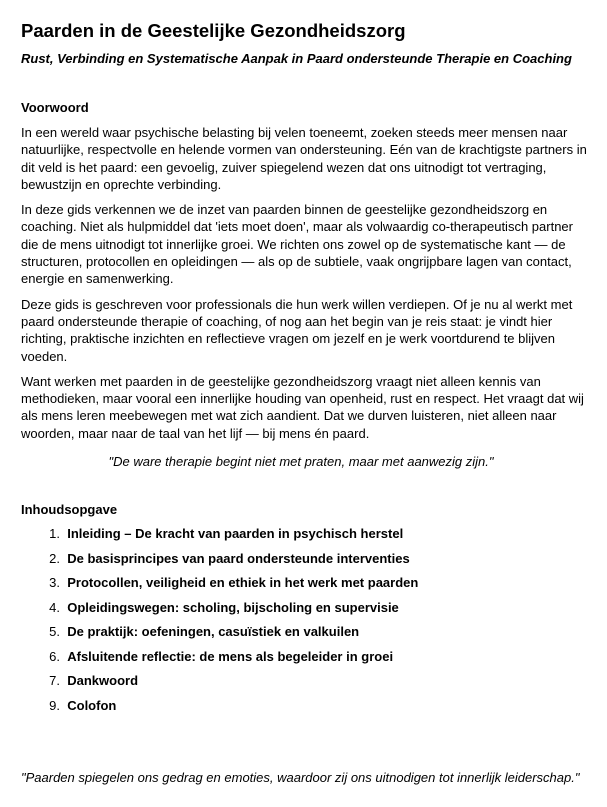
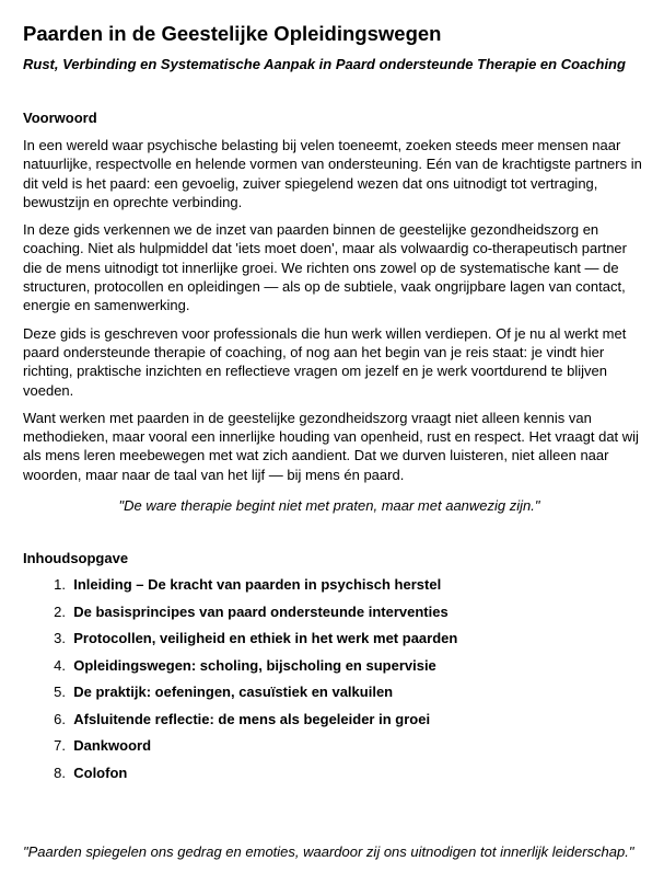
- Paarden in de Geestelijke Gezondheidszorg
+ Paarden in de Geestelijke Opleidingswegen
  Rust, Verbinding en Systematische Aanpak in Paard ondersteunde Therapie en Coaching
  Voorwoord
  In een wereld waar psychische belasting bij velen toeneemt, zoeken steeds meer mensen naar natuurlijke, respectvolle en helende vormen van ondersteuning. Eén van de krachtigste partners in dit veld is het paard: een gevoelig, zuiver spiegelend wezen dat ons uitnodigt tot vertraging, bewustzijn en oprechte verbinding.
  In deze gids verkennen we de inzet van paarden binnen de geestelijke gezondheidszorg en coaching. Niet als hulpmiddel dat 'iets moet doen', maar als volwaardig co-therapeutisch partner die de mens uitnodigt tot innerlijke groei. We richten ons zowel op de systematische kant — de structuren, protocollen en opleidingen — als op de subtiele, vaak ongrijpbare lagen van contact, energie en samenwerking.
  Deze gids is geschreven voor professionals die hun werk willen verdiepen. Of je nu al werkt met paard ondersteunde therapie of coaching, of nog aan het begin van je reis staat: je vindt hier richting, praktische inzichten en reflectieve vragen om jezelf en je werk voortdurend te blijven voeden.
  Want werken met paarden in de geestelijke gezondheidszorg vraagt niet alleen kennis van methodieken, maar vooral een innerlijke houding van openheid, rust en respect. Het vraagt dat wij als mens leren meebewegen met wat zich aandient. Dat we durven luisteren, niet alleen naar woorden, maar naar de taal van het lijf — bij mens én paard.
  "De ware therapie begint niet met praten, maar met aanwezig zijn."
  Inhoudsopgave
  1.
  Inleiding – De kracht van paarden in psychisch herstel
  2.
  De basisprincipes van paard ondersteunde interventies
  3.
  Protocollen, veiligheid en ethiek in het werk met paarden
  4.
  Opleidingswegen: scholing, bijscholing en supervisie
  5.
  De praktijk: oefeningen, casuïstiek en valkuilen
  6.
  Afsluitende reflectie: de mens als begeleider in groei
  7.
  Dankwoord
- 9.
+ 8.
  Colofon
  "Paarden spiegelen ons gedrag en emoties, waardoor zij ons uitnodigen tot innerlijk leiderschap."
